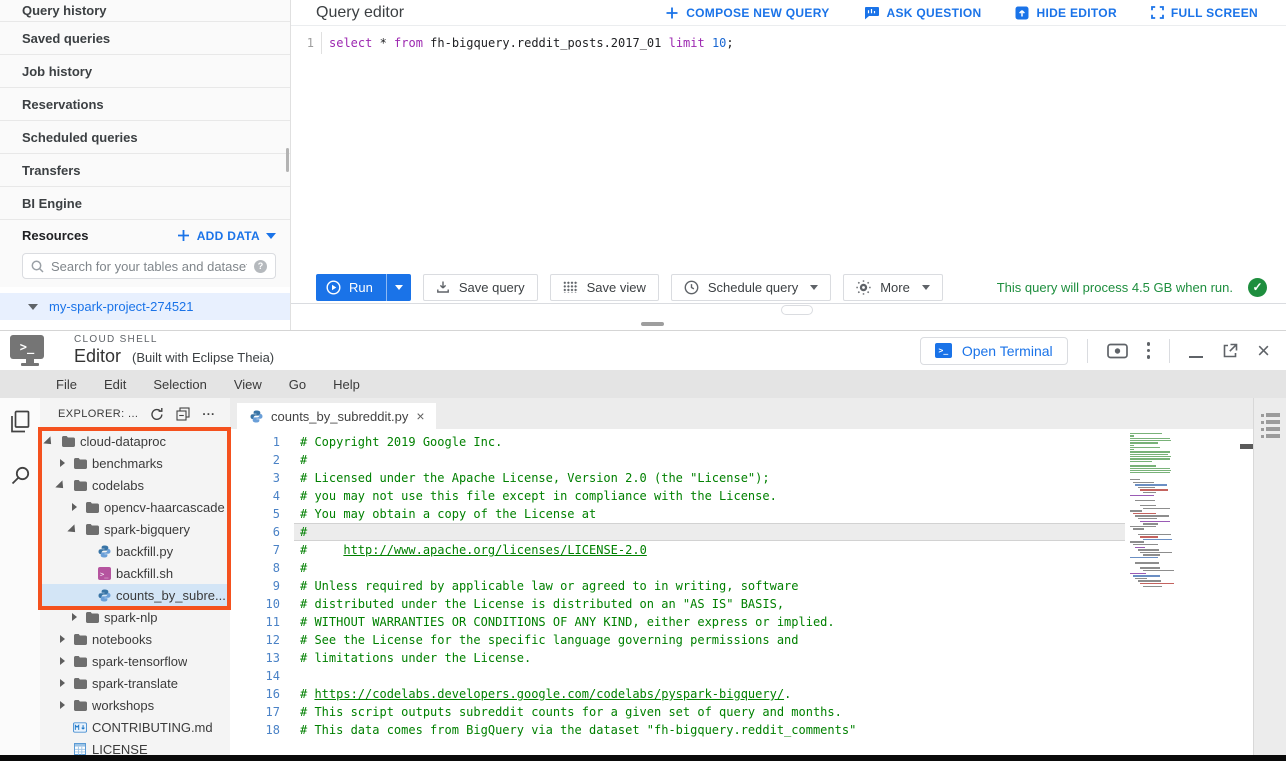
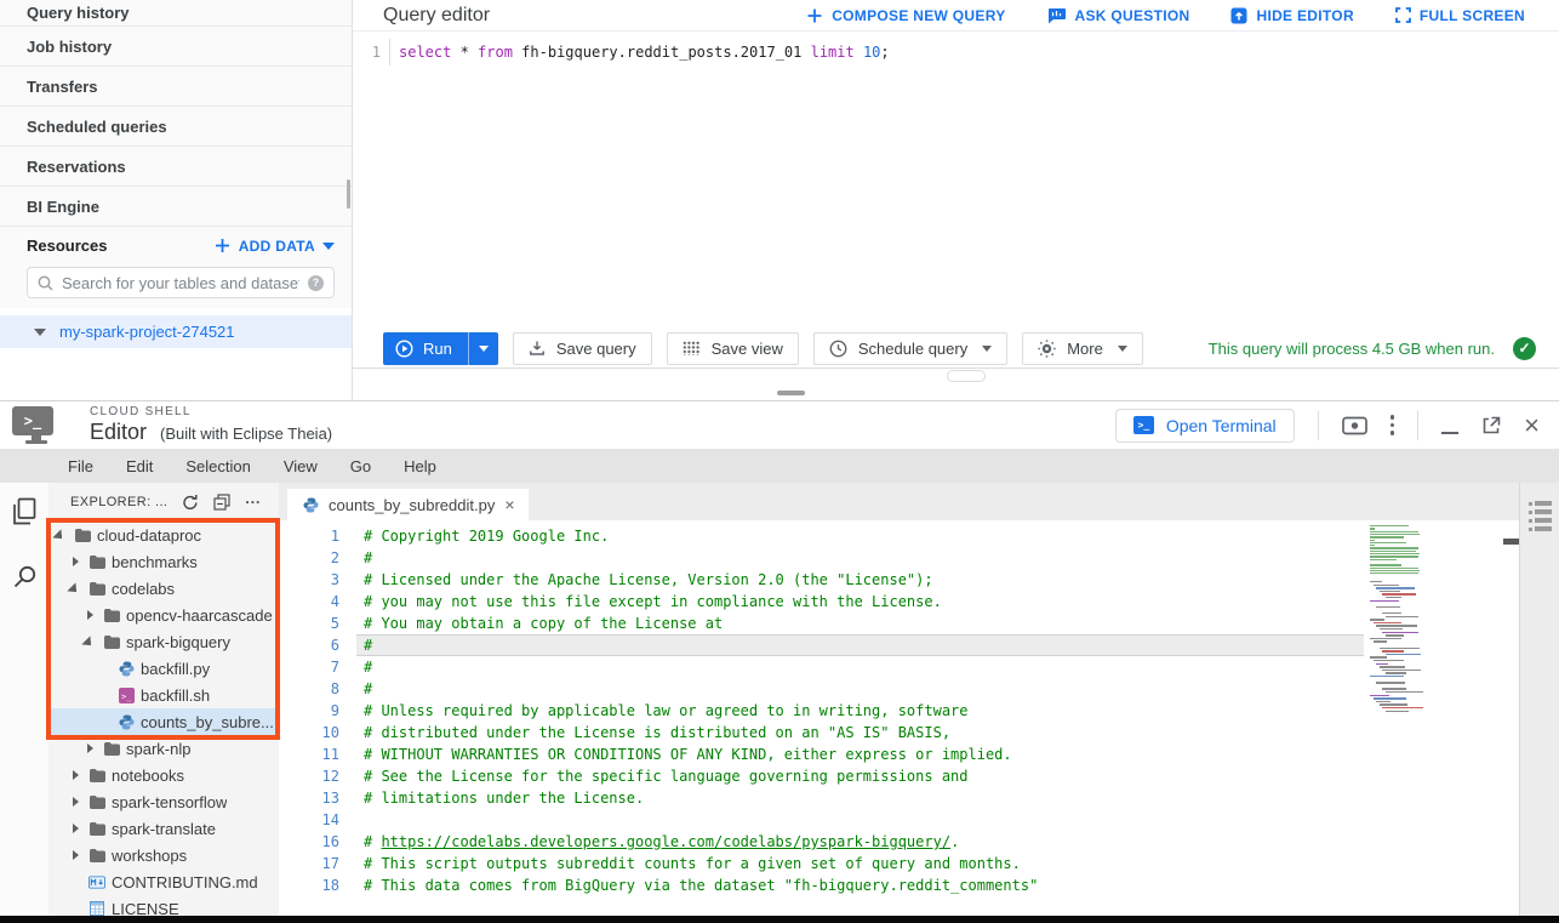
  Query history
- Saved queries
  Job history
- Reservations
+ Transfers
  Scheduled queries
- Transfers
+ Reservations
  BI Engine
  Resources
  ADD DATA
  Search for your tables and datase
  ?
  my-spark-project-274521
  Query editor
  COMPOSE NEW QUERY
  ASK QUESTION
  HIDE EDITOR
  FULL SCREEN
  1
  select * from fh-bigquery.reddit_posts.2017_01 limit 10;
  Run
  Save query
  Save view
  Schedule query
  More
  This query will process 4.5 GB when run.
  ✓
  >_
  CLOUD SHELL
  Editor
  (Built with Eclipse Theia)
  >_
  Open Terminal
  ×
  File
  Edit
  Selection
  View
  Go
  Help
  EXPLORER: ...
  ...
  cloud-dataproc
  benchmarks
  codelabs
  opencv-haarcascade
  spark-bigquery
  backfill.py
  >_
  backfill.sh
  counts_by_subre...
  spark-nlp
  notebooks
  spark-tensorflow
  spark-translate
  workshops
  CONTRIBUTING.md
  LICENSE
  counts_by_subreddit.py
  ×
  1
  # Copyright 2019 Google Inc.
  2
  #
  3
  # Licensed under the Apache License, Version 2.0 (the "License");
  4
  # you may not use this file except in compliance with the License.
  5
  # You may obtain a copy of the License at
  6
  #
  7
  #
- http://www.apache.org/licenses/LICENSE-2.0
  8
  #
  9
  # Unless required by applicable law or agreed to in writing, software
  10
  # distributed under the License is distributed on an "AS IS" BASIS,
  11
  # WITHOUT WARRANTIES OR CONDITIONS OF ANY KIND, either express or implied.
  12
  # See the License for the specific language governing permissions and
  13
  # limitations under the License.
  14
  16
  #
  https://codelabs.developers.google.com/codelabs/pyspark-bigquery/
  .
  17
  # This script outputs subreddit counts for a given set of query and months.
  18
  # This data comes from BigQuery via the dataset "fh-bigquery.reddit_comments"
